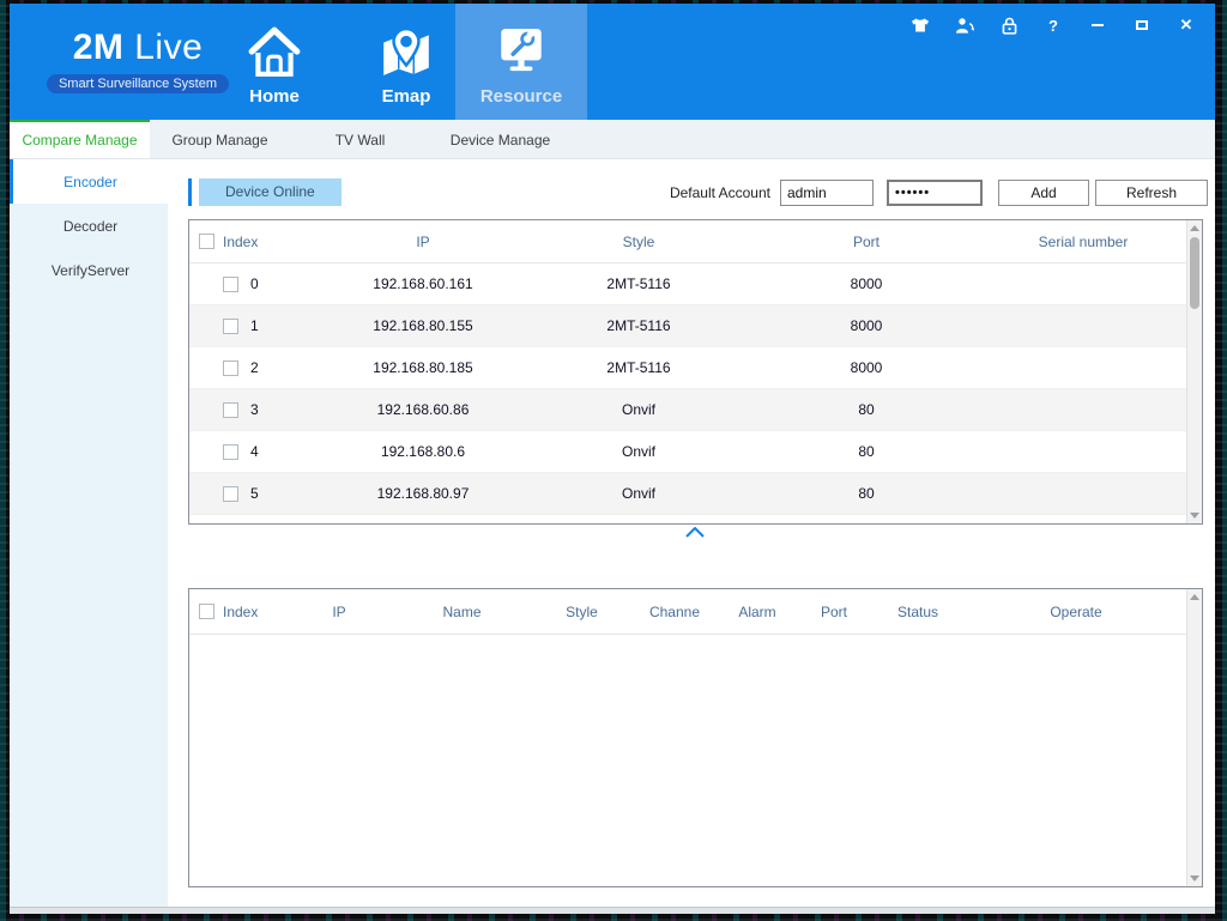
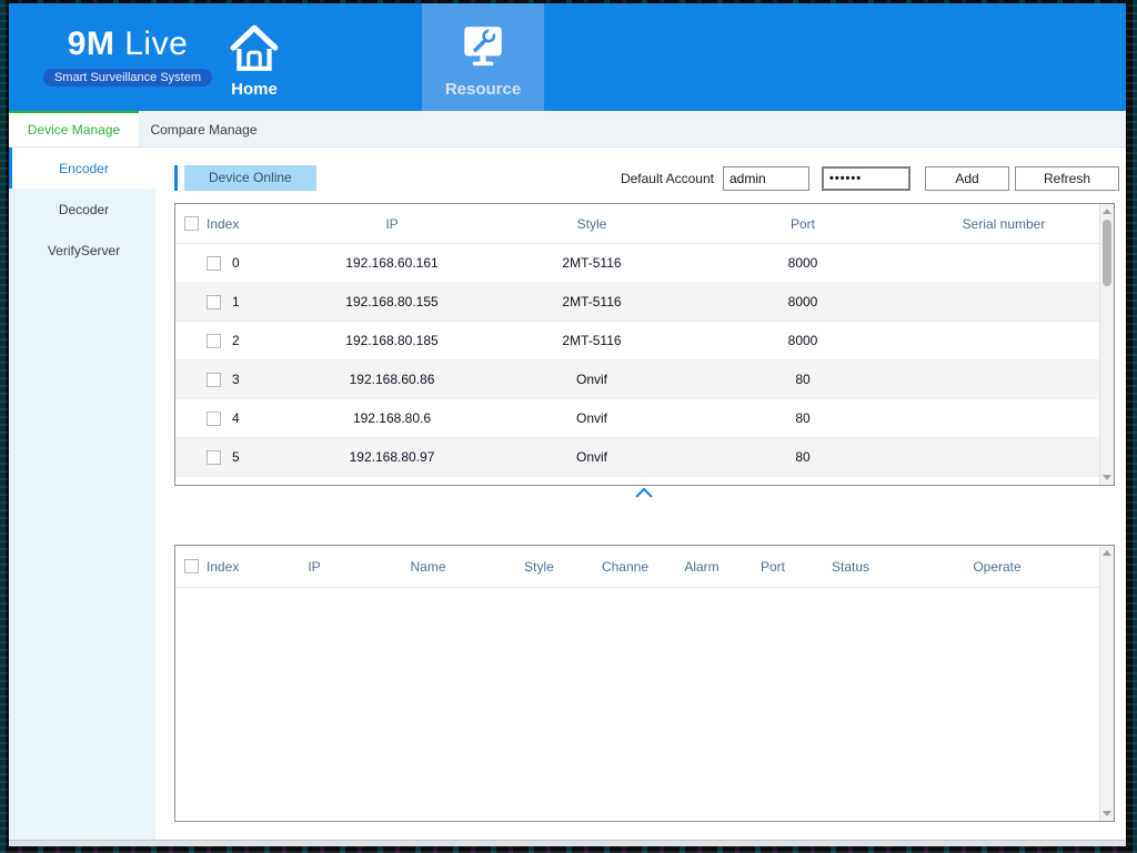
- 2M Live
+ 9M Live
  Smart Surveillance System
  Home
- Emap
  Resource
- ?
- ✕
- Compare Manage
+ Device Manage
- Group Manage
- TV Wall
- Device Manage
+ Compare Manage
  Encoder
  Decoder
  VerifyServer
  Device Online
  Default Account
  admin
  ••••••
  Add
  Refresh
  Index
  IP
  Style
  Port
  Serial number
  0
  192.168.60.161
  2MT-5116
  8000
  1
  192.168.80.155
  2MT-5116
  8000
  2
  192.168.80.185
  2MT-5116
  8000
  3
  192.168.60.86
  Onvif
  80
  4
  192.168.80.6
  Onvif
  80
  5
  192.168.80.97
  Onvif
  80
  Index
  IP
  Name
  Style
  Channe
  Alarm
  Port
  Status
  Operate
